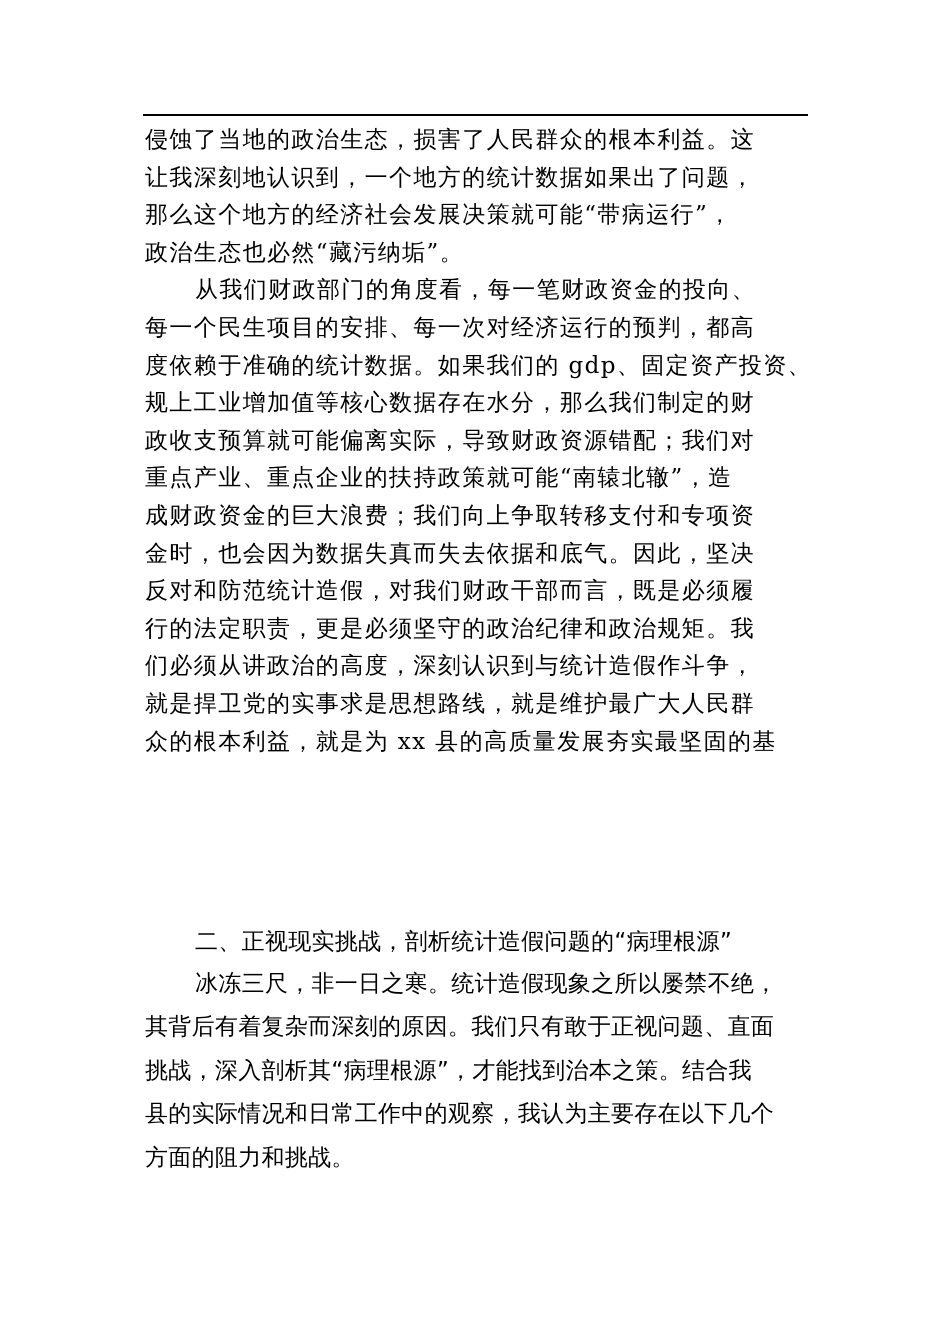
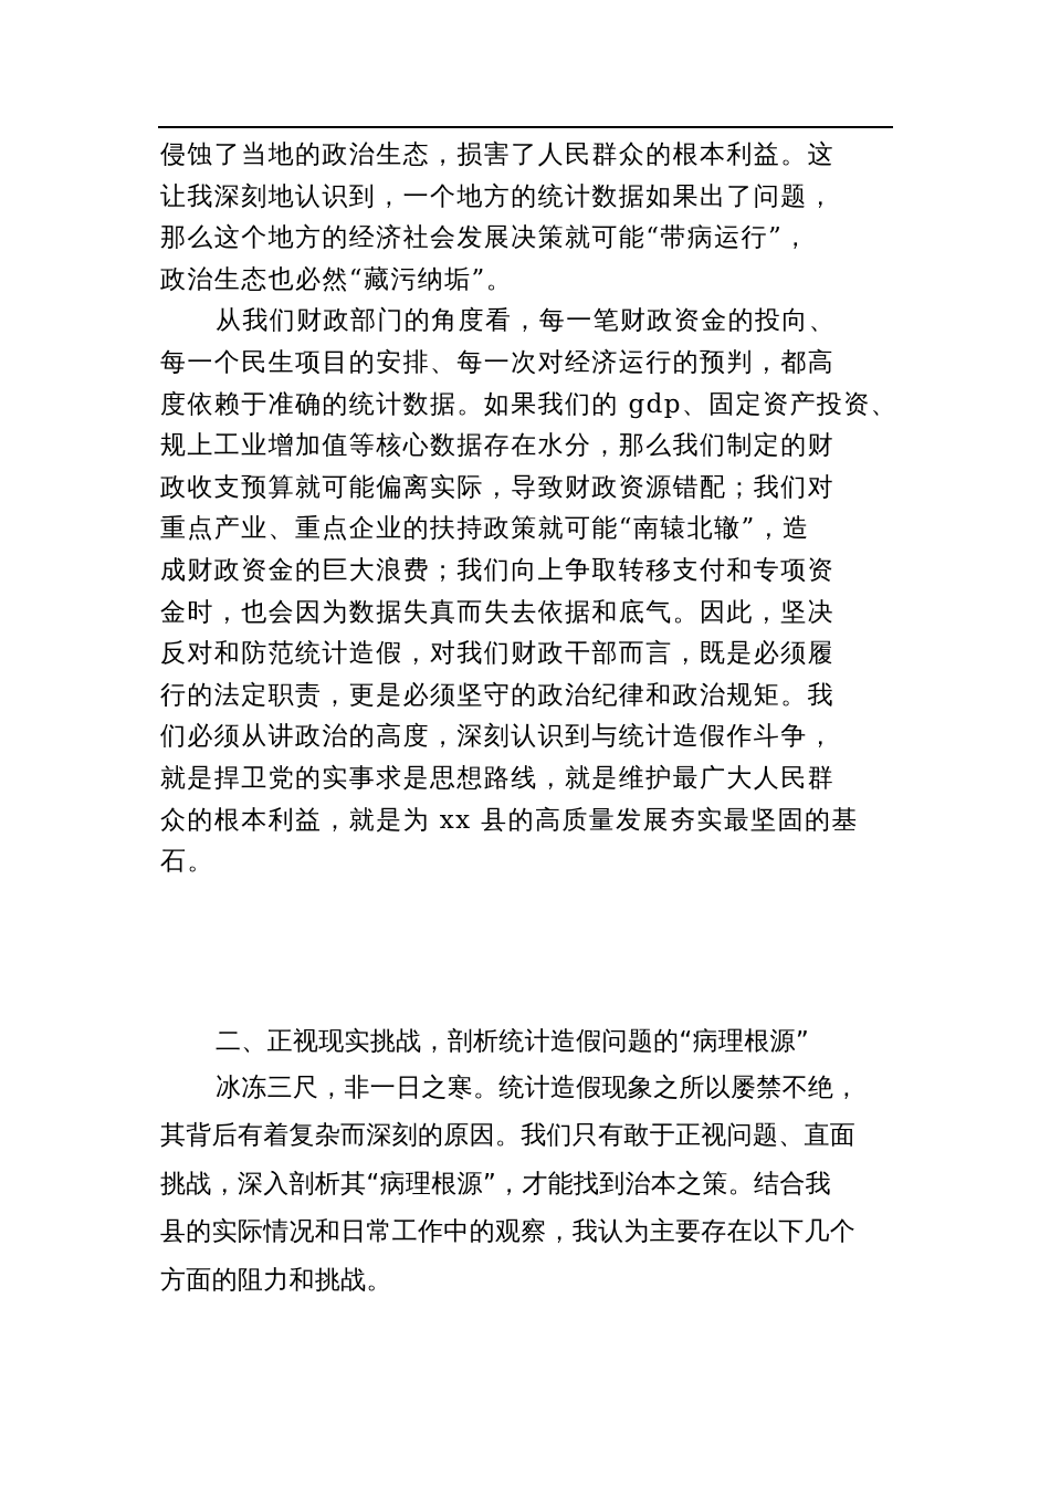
  侵蚀了当地的政治生态，损害了人民群众的根本利益。这
  让我深刻地认识到，一个地方的统计数据如果出了问题，
  那么这个地方的经济社会发展决策就可能“带病运行”，
  政治生态也必然“藏污纳垢”。
  从我们财政部门的角度看，每一笔财政资金的投向、
  每一个民生项目的安排、每一次对经济运行的预判，都高
  度依赖于准确的统计数据。如果我们的 gdp、固定资产投资、
  规上工业增加值等核心数据存在水分，那么我们制定的财
  政收支预算就可能偏离实际，导致财政资源错配；我们对
  重点产业、重点企业的扶持政策就可能“南辕北辙”，造
  成财政资金的巨大浪费；我们向上争取转移支付和专项资
  金时，也会因为数据失真而失去依据和底气。因此，坚决
  反对和防范统计造假，对我们财政干部而言，既是必须履
  行的法定职责，更是必须坚守的政治纪律和政治规矩。我
  们必须从讲政治的高度，深刻认识到与统计造假作斗争，
  就是捍卫党的实事求是思想路线，就是维护最广大人民群
  众的根本利益，就是为 xx 县的高质量发展夯实最坚固的基
+ 石。
  二、正视现实挑战，剖析统计造假问题的“病理根源”
  冰冻三尺，非一日之寒。统计造假现象之所以屡禁不绝，
  其背后有着复杂而深刻的原因。我们只有敢于正视问题、直面
  挑战，深入剖析其“病理根源”，才能找到治本之策。结合我
  县的实际情况和日常工作中的观察，我认为主要存在以下几个
  方面的阻力和挑战。
